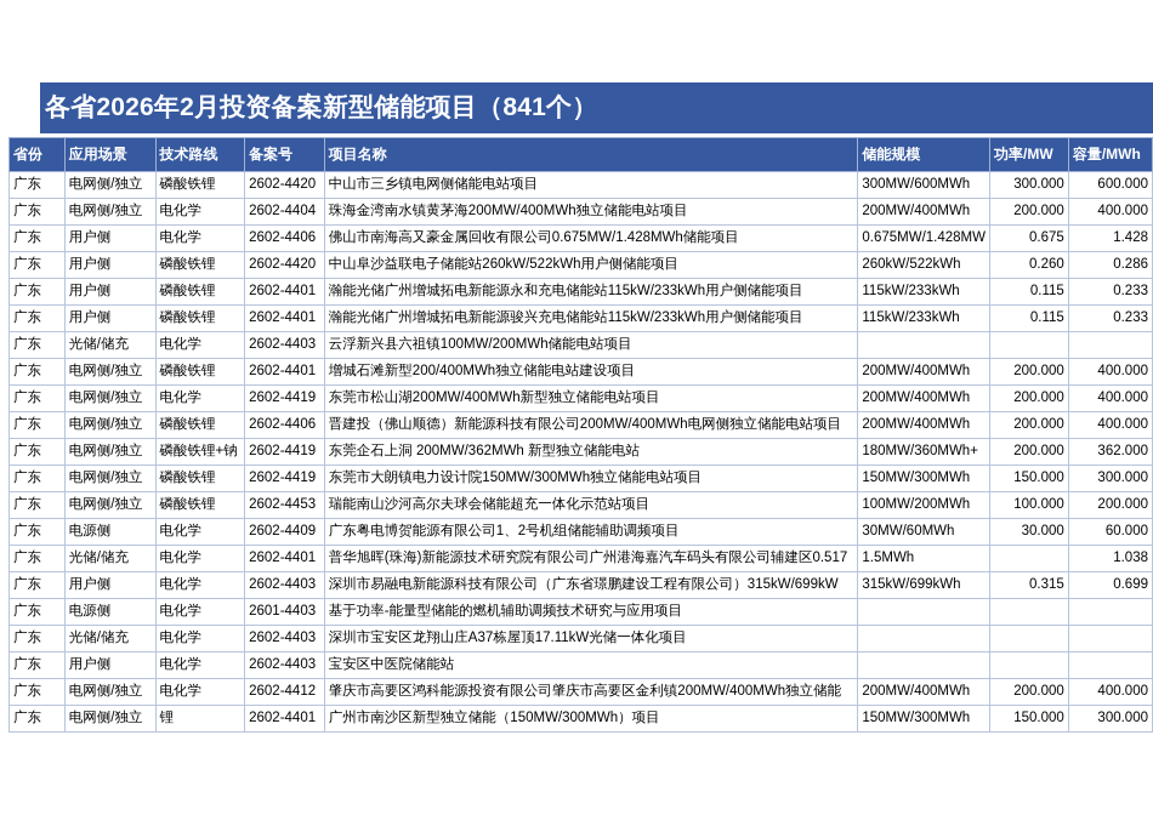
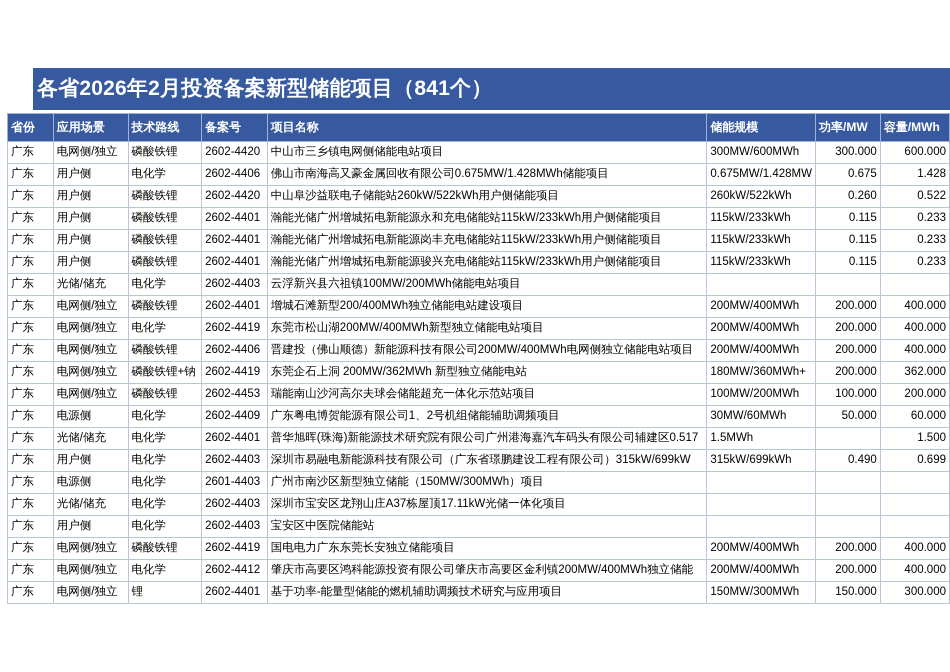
  各省2026年2月投资备案新型储能项目（841个）
  省份	应用场景	技术路线	备案号	项目名称	储能规模	功率/MW	容量/MWh
  广东	电网侧/独立	磷酸铁锂	2602-4420	中山市三乡镇电网侧储能电站项目	300MW/600MWh	300.000	600.000
- 广东	电网侧/独立	电化学	2602-4404	珠海金湾南水镇黄茅海200MW/400MWh独立储能电站项目	200MW/400MWh	200.000	400.000
  广东	用户侧	电化学	2602-4406	佛山市南海高又豪金属回收有限公司0.675MW/1.428MWh储能项目	0.675MW/1.428MW	0.675	1.428
- 广东	用户侧	磷酸铁锂	2602-4420	中山阜沙益联电子储能站260kW/522kWh用户侧储能项目	260kW/522kWh	0.260	0.286
+ 广东	用户侧	磷酸铁锂	2602-4420	中山阜沙益联电子储能站260kW/522kWh用户侧储能项目	260kW/522kWh	0.260	0.522
  广东	用户侧	磷酸铁锂	2602-4401	瀚能光储广州增城拓电新能源永和充电储能站115kW/233kWh用户侧储能项目	115kW/233kWh	0.115	0.233
+ 广东	用户侧	磷酸铁锂	2602-4401	瀚能光储广州增城拓电新能源岗丰充电储能站115kW/233kWh用户侧储能项目	115kW/233kWh	0.115	0.233
  广东	用户侧	磷酸铁锂	2602-4401	瀚能光储广州增城拓电新能源骏兴充电储能站115kW/233kWh用户侧储能项目	115kW/233kWh	0.115	0.233
  广东	光储/储充	电化学	2602-4403	云浮新兴县六祖镇100MW/200MWh储能电站项目
  广东	电网侧/独立	磷酸铁锂	2602-4401	增城石滩新型200/400MWh独立储能电站建设项目	200MW/400MWh	200.000	400.000
  广东	电网侧/独立	电化学	2602-4419	东莞市松山湖200MW/400MWh新型独立储能电站项目	200MW/400MWh	200.000	400.000
  广东	电网侧/独立	磷酸铁锂	2602-4406	晋建投（佛山顺德）新能源科技有限公司200MW/400MWh电网侧独立储能电站项目	200MW/400MWh	200.000	400.000
  广东	电网侧/独立	磷酸铁锂+钠	2602-4419	东莞企石上洞 200MW/362MWh 新型独立储能电站	180MW/360MWh+	200.000	362.000
- 广东	电网侧/独立	磷酸铁锂	2602-4419	东莞市大朗镇电力设计院150MW/300MWh独立储能电站项目	150MW/300MWh	150.000	300.000
  广东	电网侧/独立	磷酸铁锂	2602-4453	瑞能南山沙河高尔夫球会储能超充一体化示范站项目	100MW/200MWh	100.000	200.000
- 广东	电源侧	电化学	2602-4409	广东粤电博贺能源有限公司1、2号机组储能辅助调频项目	30MW/60MWh	30.000	60.000
+ 广东	电源侧	电化学	2602-4409	广东粤电博贺能源有限公司1、2号机组储能辅助调频项目	30MW/60MWh	50.000	60.000
- 广东	光储/储充	电化学	2602-4401	普华旭晖(珠海)新能源技术研究院有限公司广州港海嘉汽车码头有限公司辅建区0.517	1.5MWh		1.038
+ 广东	光储/储充	电化学	2602-4401	普华旭晖(珠海)新能源技术研究院有限公司广州港海嘉汽车码头有限公司辅建区0.517	1.5MWh		1.500
- 广东	用户侧	电化学	2602-4403	深圳市易融电新能源科技有限公司（广东省璟鹏建设工程有限公司）315kW/699kW	315kW/699kWh	0.315	0.699
+ 广东	用户侧	电化学	2602-4403	深圳市易融电新能源科技有限公司（广东省璟鹏建设工程有限公司）315kW/699kW	315kW/699kWh	0.490	0.699
- 广东	电源侧	电化学	2601-4403	基于功率-能量型储能的燃机辅助调频技术研究与应用项目
+ 广东	电源侧	电化学	2601-4403	广州市南沙区新型独立储能（150MW/300MWh）项目
  广东	光储/储充	电化学	2602-4403	深圳市宝安区龙翔山庄A37栋屋顶17.11kW光储一体化项目
  广东	用户侧	电化学	2602-4403	宝安区中医院储能站
+ 广东	电网侧/独立	磷酸铁锂	2602-4419	国电电力广东东莞长安独立储能项目	200MW/400MWh	200.000	400.000
  广东	电网侧/独立	电化学	2602-4412	肇庆市高要区鸿科能源投资有限公司肇庆市高要区金利镇200MW/400MWh独立储能	200MW/400MWh	200.000	400.000
- 广东	电网侧/独立	锂	2602-4401	广州市南沙区新型独立储能（150MW/300MWh）项目	150MW/300MWh	150.000	300.000
+ 广东	电网侧/独立	锂	2602-4401	基于功率-能量型储能的燃机辅助调频技术研究与应用项目	150MW/300MWh	150.000	300.000
